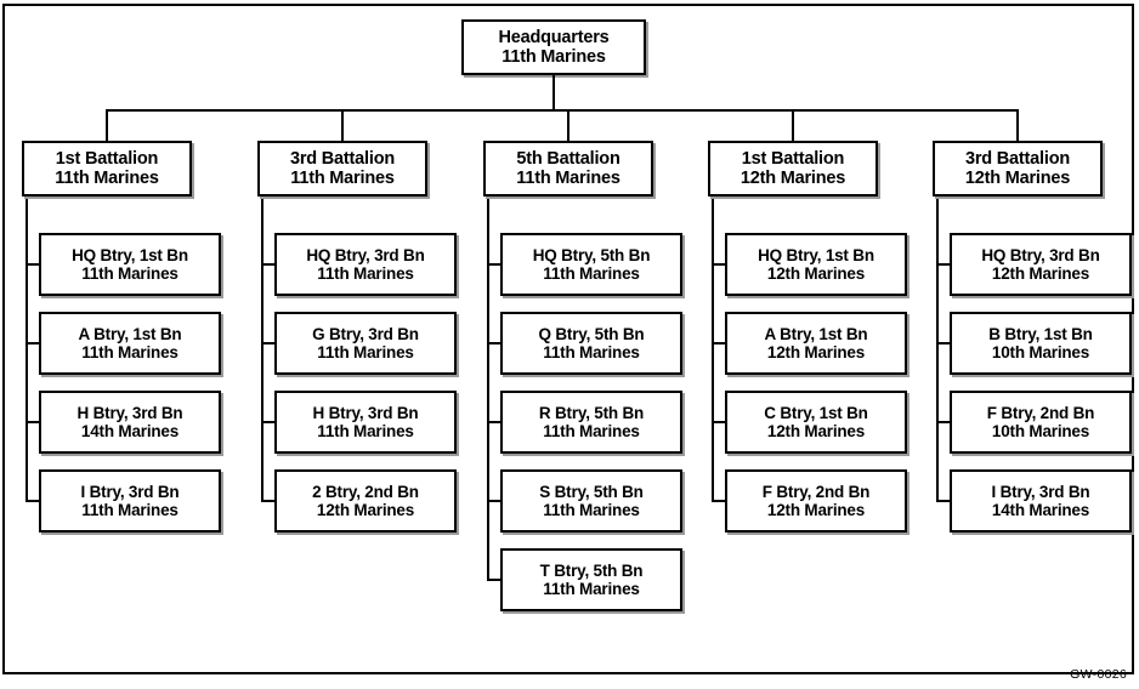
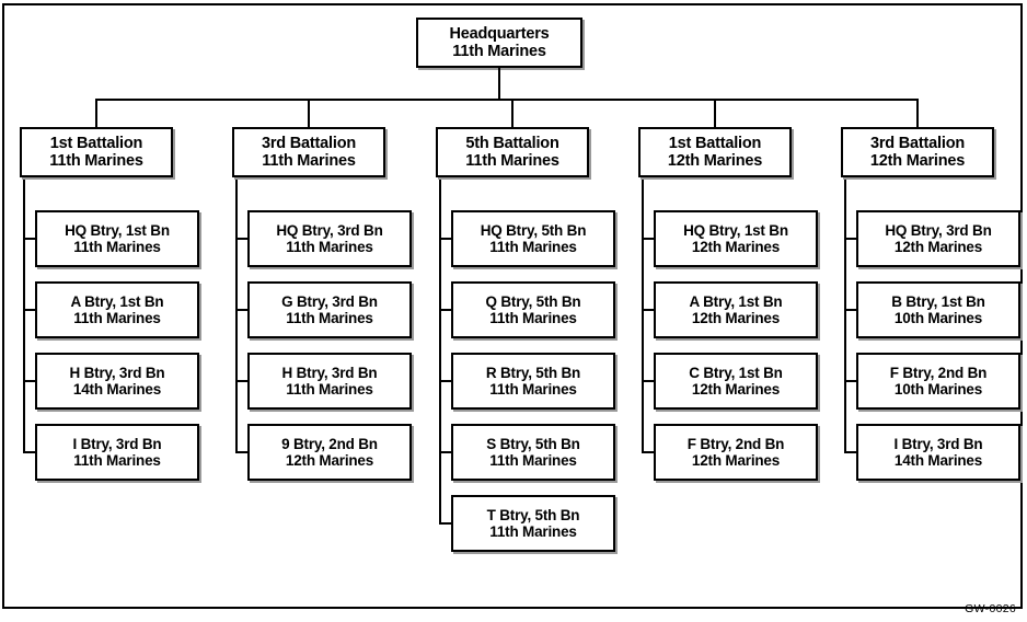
  Headquarters
  11th Marines
  1st Battalion
  11th Marines
  HQ Btry, 1st Bn
  11th Marines
  A Btry, 1st Bn
  11th Marines
  H Btry, 3rd Bn
  14th Marines
  I Btry, 3rd Bn
  11th Marines
  3rd Battalion
  11th Marines
  HQ Btry, 3rd Bn
  11th Marines
  G Btry, 3rd Bn
  11th Marines
  H Btry, 3rd Bn
  11th Marines
- 2 Btry, 2nd Bn
+ 9 Btry, 2nd Bn
  12th Marines
  5th Battalion
  11th Marines
  HQ Btry, 5th Bn
  11th Marines
  Q Btry, 5th Bn
  11th Marines
  R Btry, 5th Bn
  11th Marines
  S Btry, 5th Bn
  11th Marines
  T Btry, 5th Bn
  11th Marines
  1st Battalion
  12th Marines
  HQ Btry, 1st Bn
  12th Marines
  A Btry, 1st Bn
  12th Marines
  C Btry, 1st Bn
  12th Marines
  F Btry, 2nd Bn
  12th Marines
  3rd Battalion
  12th Marines
  HQ Btry, 3rd Bn
  12th Marines
  B Btry, 1st Bn
  10th Marines
  F Btry, 2nd Bn
  10th Marines
  I Btry, 3rd Bn
  14th Marines
  GW-0026
